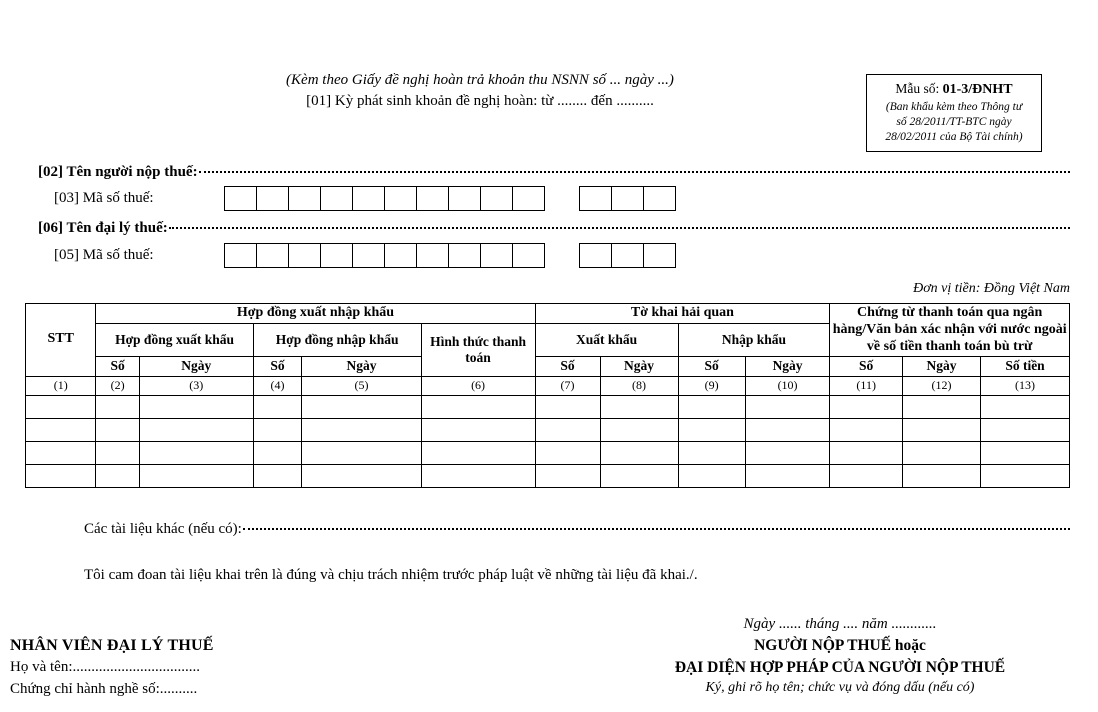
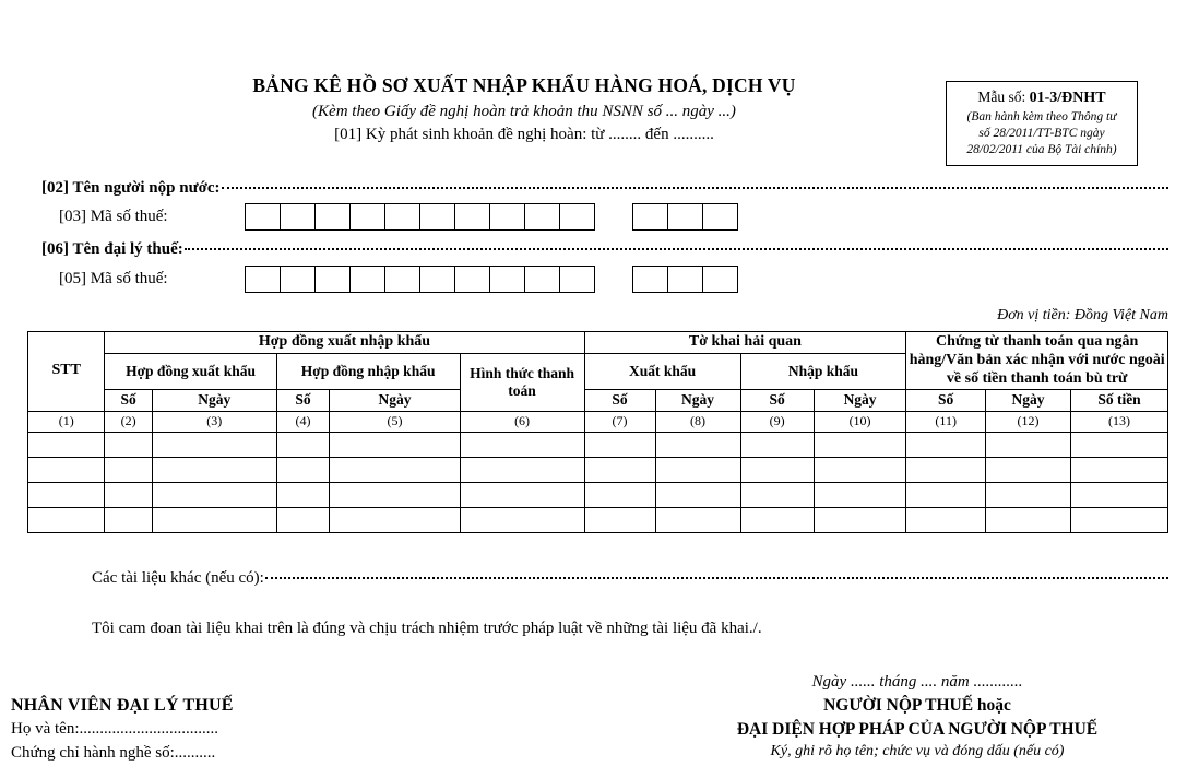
+ BẢNG KÊ HỒ SƠ XUẤT NHẬP KHẨU HÀNG HOÁ, DỊCH VỤ
  (Kèm theo Giấy đề nghị hoàn trả khoản thu NSNN số ... ngày ...)
  [01] Kỳ phát sinh khoản đề nghị hoàn: từ ........ đến ..........
  Mẫu số: 01-3/ĐNHT
- (Ban khẩu kèm theo Thông tư
+ (Ban hành kèm theo Thông tư
  số 28/2011/TT-BTC ngày
  28/02/2011 của Bộ Tài chính)
- [02] Tên người nộp thuế:
+ [02] Tên người nộp nước:
  [03] Mã số thuế:
  [06] Tên đại lý thuế:
  [05] Mã số thuế:
  Đơn vị tiền: Đồng Việt Nam
  STT	Hợp đồng xuất nhập khẩu	Tờ khai hải quan	Chứng từ thanh toán qua ngân hàng/Văn bản xác nhận với nước ngoài về số tiền thanh toán bù trừ
  Hợp đồng xuất khẩu	Hợp đồng nhập khẩu	Hình thức thanh toán	Xuất khẩu	Nhập khẩu
  Số	Ngày	Số	Ngày	Số	Ngày	Số	Ngày	Số	Ngày	Số tiền
  (1)	(2)	(3)	(4)	(5)	(6)	(7)	(8)	(9)	(10)	(11)	(12)	(13)
  Các tài liệu khác (nếu có):
  Tôi cam đoan tài liệu khai trên là đúng và chịu trách nhiệm trước pháp luật về những tài liệu đã khai./.
  NHÂN VIÊN ĐẠI LÝ THUẾ
  Họ và tên:..................................
  Chứng chỉ hành nghề số:..........
  Ngày ...... tháng .... năm ............
  NGƯỜI NỘP THUẾ hoặc
  ĐẠI DIỆN HỢP PHÁP CỦA NGƯỜI NỘP THUẾ
  Ký, ghi rõ họ tên; chức vụ và đóng dấu (nếu có)
